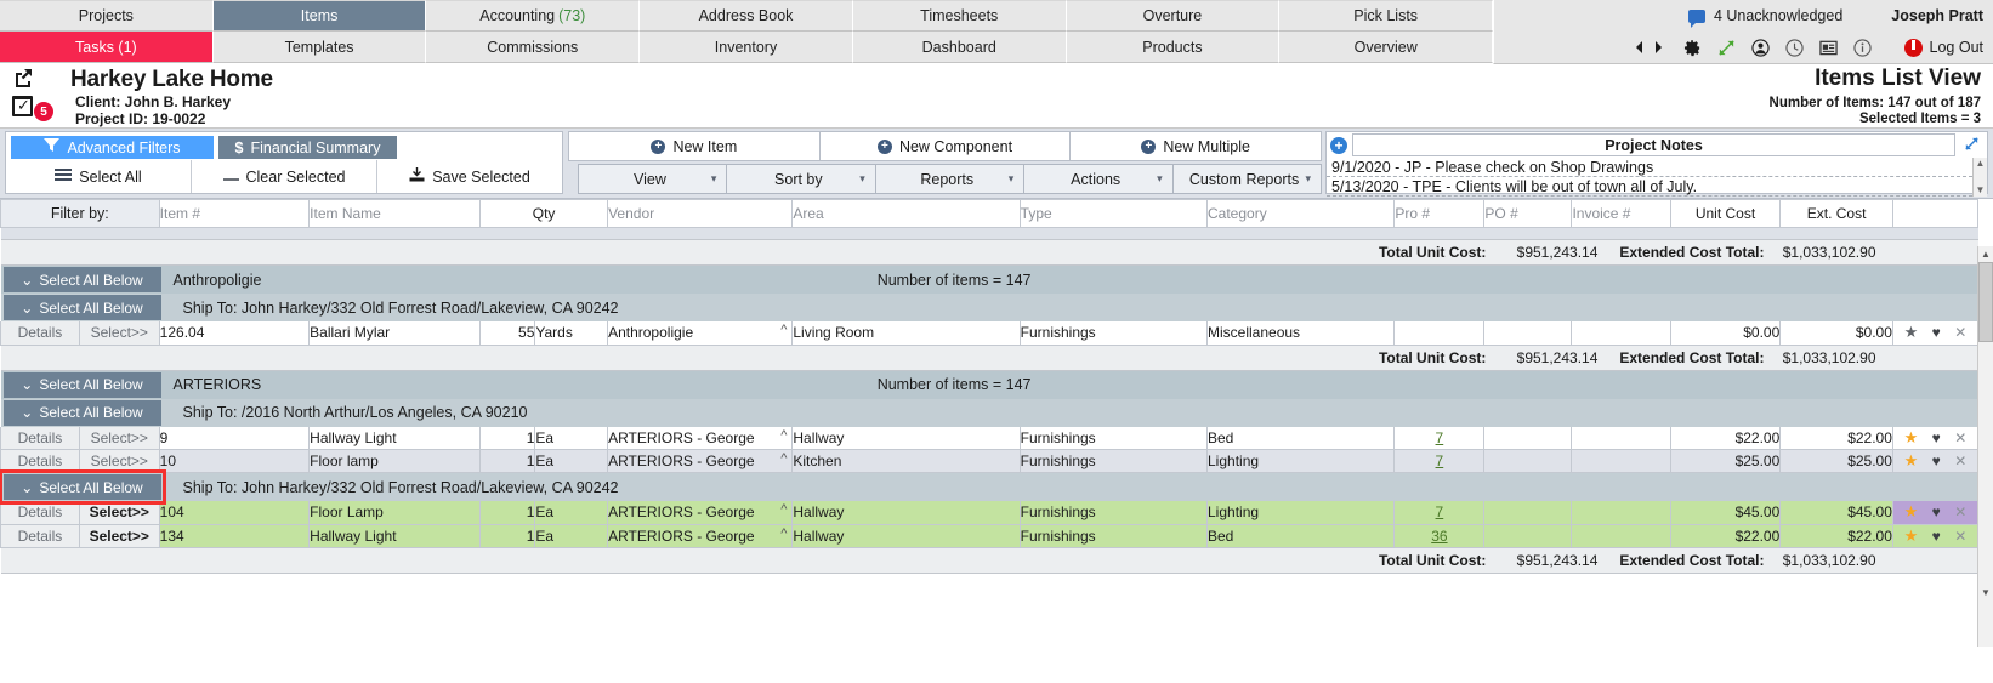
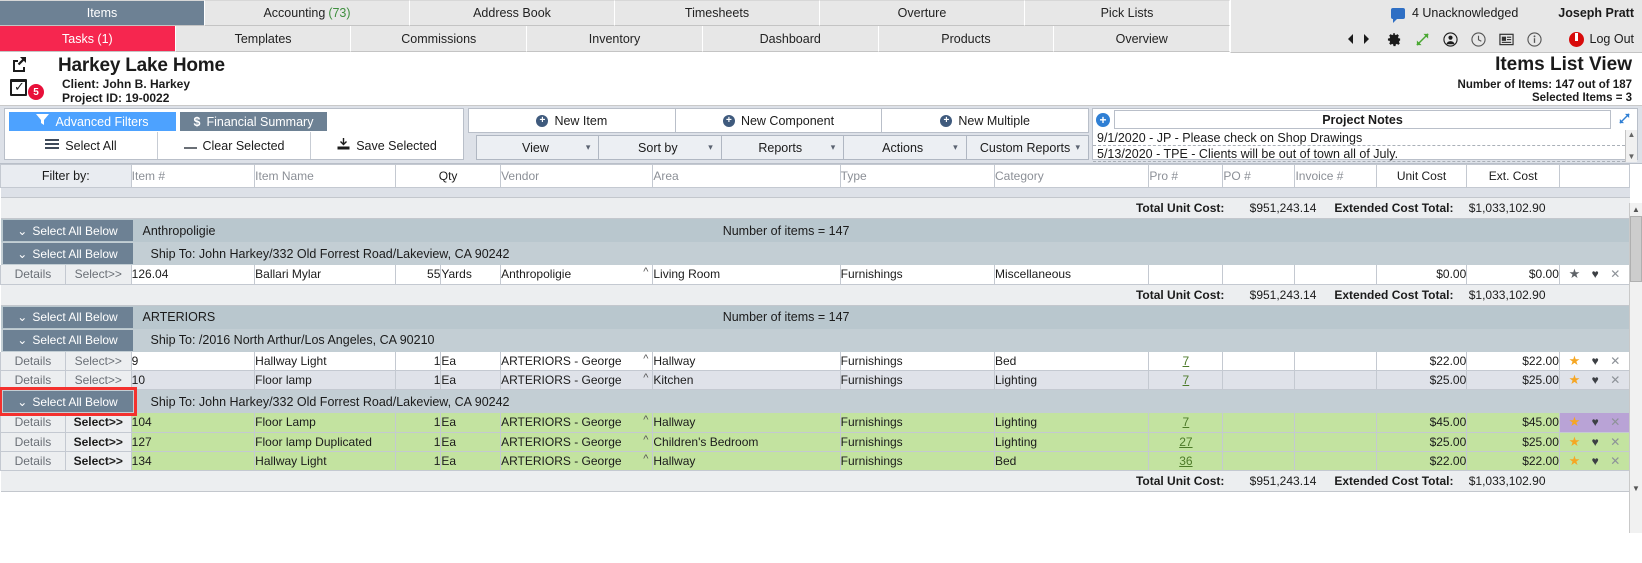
- Projects
  Items
  Accounting
  (73)
  Address Book
  Timesheets
  Overture
  Pick Lists
  Tasks (1)
  Templates
  Commissions
  Inventory
  Dashboard
  Products
  Overview
  4 Unacknowledged
  Joseph Pratt
  Log Out
  ✓
  5
  Harkey Lake Home
  Client: John B. Harkey
  Project ID: 19-0022
  Items List View
  Number of Items: 147 out of 187
  Selected Items = 3
  Advanced Filters
  $
  Financial Summary
  Select All
  Clear Selected
  Save Selected
  +
  New Item
  +
  New Component
  +
  New Multiple
  View
  ▾
  Sort by
  ▾
  Reports
  ▾
  Actions
  ▾
  Custom Reports
  ▾
  +
  Project Notes
  9/1/2020 - JP - Please check on Shop Drawings
  5/13/2020 - TPE - Clients will be out of town all of July.
  ▲
  ▼
  Filter by:	Item #	Item Name	Qty	Vendor	Area	Type	Category	Pro #	PO #	Invoice #	Unit Cost	Ext. Cost
  Total Unit Cost: $951,243.14 Extended Cost Total: $1,033,102.90
  ⌄ Select All Below Anthropoligie Number of items = 147
  ⌄ Select All Below Ship To: John Harkey/332 Old Forrest Road/Lakeview, CA 90242
  Details	Select>>	126.04	Ballari Mylar	55	Yards	Anthropoligie ^	Living Room	Furnishings	Miscellaneous				$0.00	$0.00	★ ♥ ✕
  Total Unit Cost: $951,243.14 Extended Cost Total: $1,033,102.90
  ⌄ Select All Below ARTERIORS Number of items = 147
  ⌄ Select All Below Ship To: /2016 North Arthur/Los Angeles, CA 90210
  Details	Select>>	9	Hallway Light	1	Ea	ARTERIORS - George ^	Hallway	Furnishings	Bed	7			$22.00	$22.00	★ ♥ ✕
  Details	Select>>	10	Floor lamp	1	Ea	ARTERIORS - George ^	Kitchen	Furnishings	Lighting	7			$25.00	$25.00	★ ♥ ✕
  ⌄ Select All Below Ship To: John Harkey/332 Old Forrest Road/Lakeview, CA 90242
  Details	Select>>	104	Floor Lamp	1	Ea	ARTERIORS - George ^	Hallway	Furnishings	Lighting	7			$45.00	$45.00	★ ♥ ✕
+ Details	Select>>	127	Floor lamp Duplicated	1	Ea	ARTERIORS - George ^	Children's Bedroom	Furnishings	Lighting	27			$25.00	$25.00	★ ♥ ✕
  Details	Select>>	134	Hallway Light	1	Ea	ARTERIORS - George ^	Hallway	Furnishings	Bed	36			$22.00	$22.00	★ ♥ ✕
  Total Unit Cost: $951,243.14 Extended Cost Total: $1,033,102.90
  ▲
  ▼
